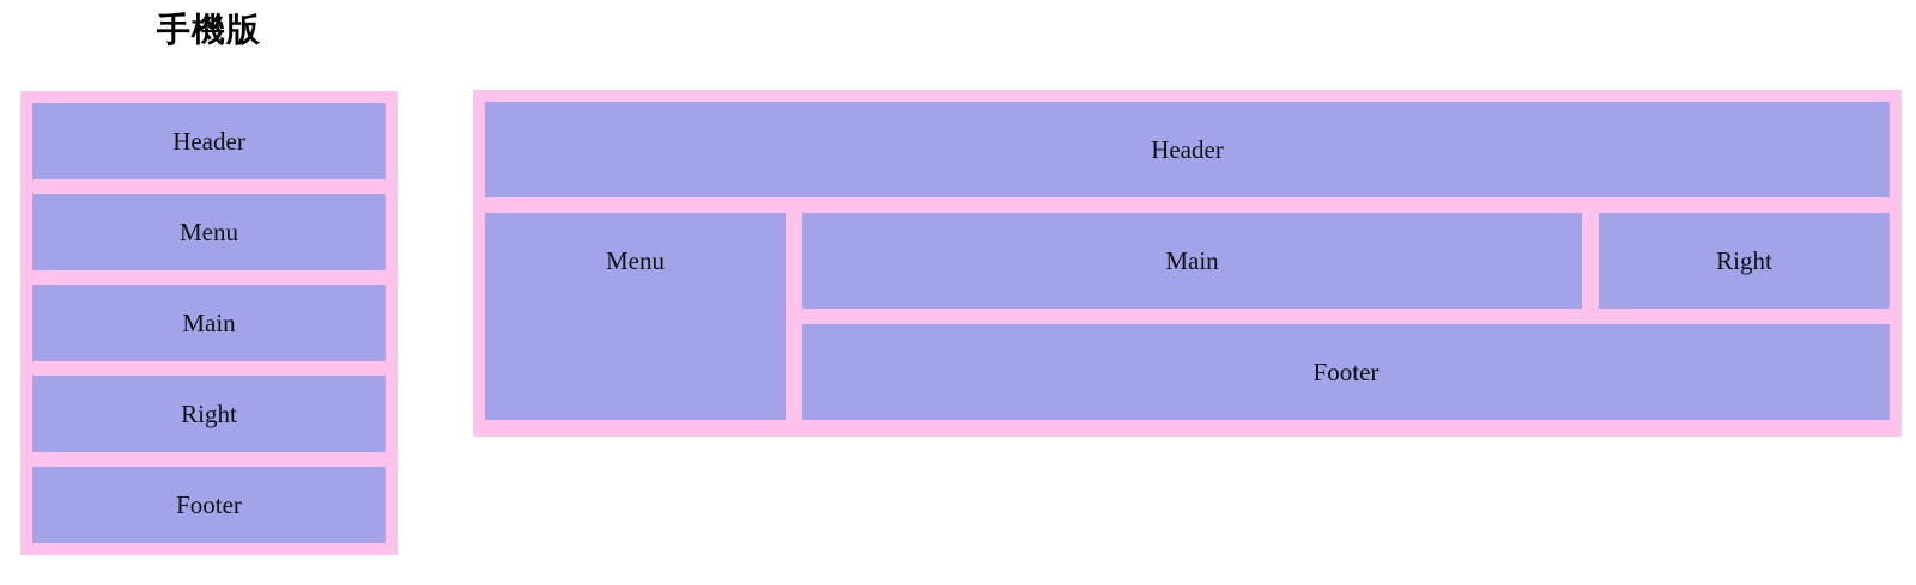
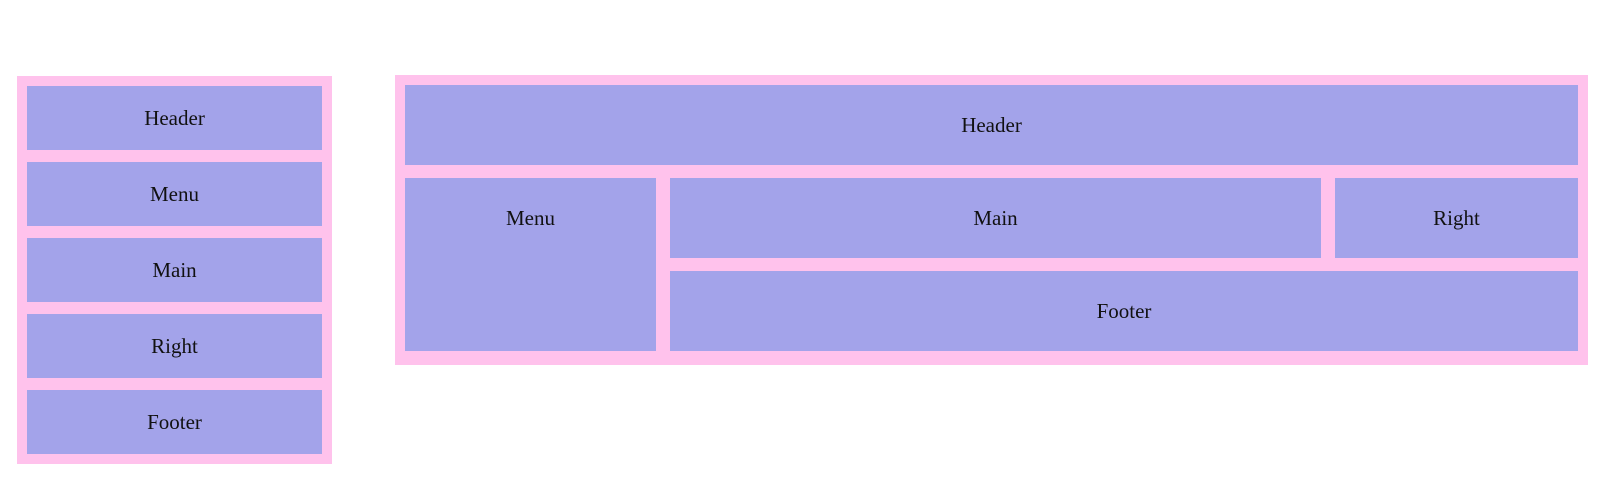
- 手機版
  Header
  Menu
  Main
  Right
  Footer
  Header
  Menu
  Main
  Right
  Footer
